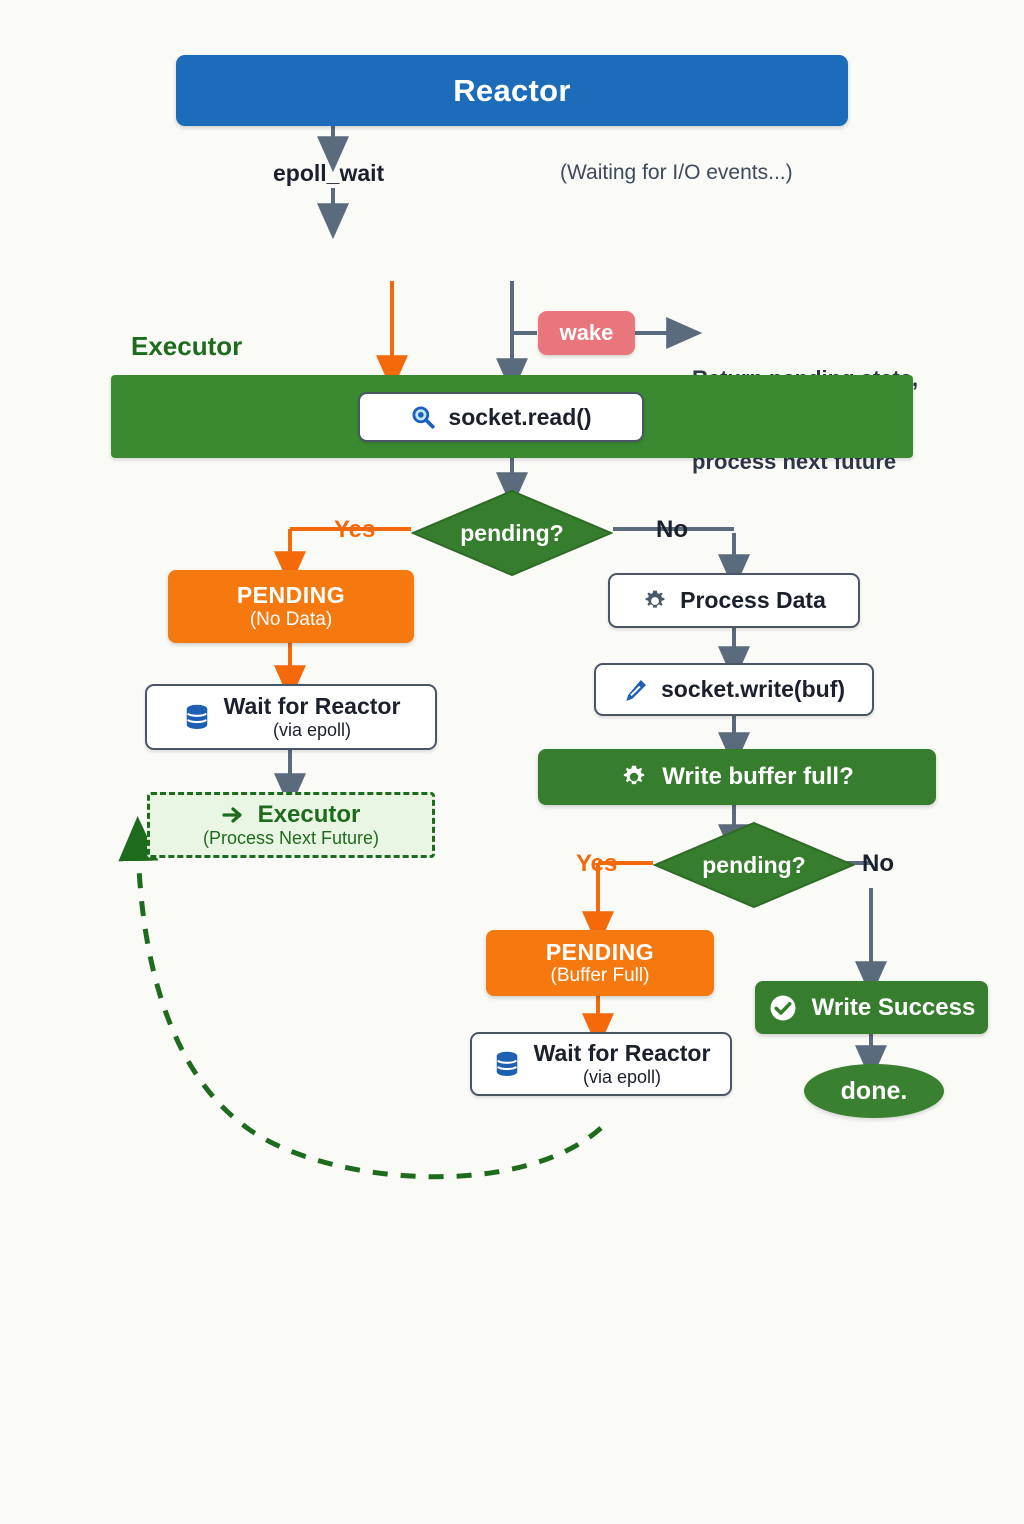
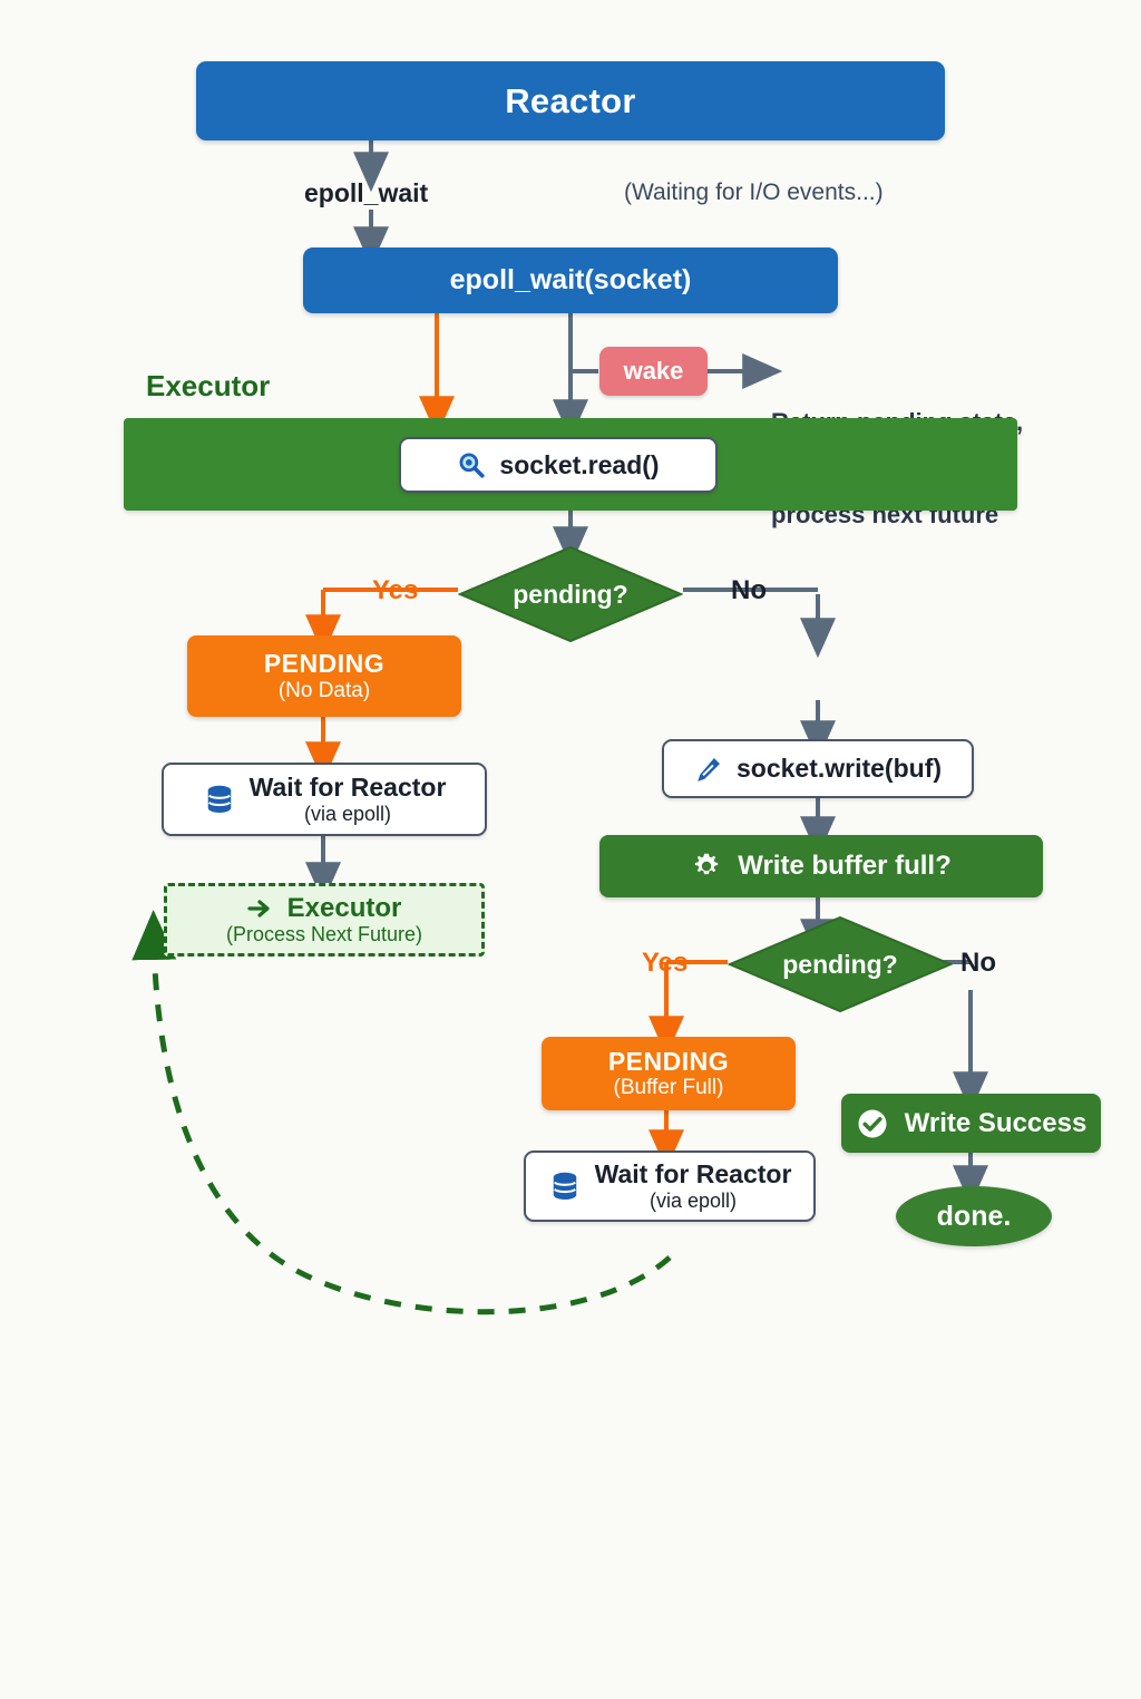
  pending?
  pending?
  Reactor
  epoll_wait
  (Waiting for I/O events...)
+ epoll_wait(socket)
  wake
  process next future
  Executor
  socket.read()
  Yes
  No
  PENDING
  (No Data)
  Wait for Reactor
  (via epoll)
  Executor
  (Process Next Future)
- Process Data
  socket.write(buf)
  Write buffer full?
  Yes
  No
  PENDING
  (Buffer Full)
  Wait for Reactor
  (via epoll)
  Write Success
  done.
